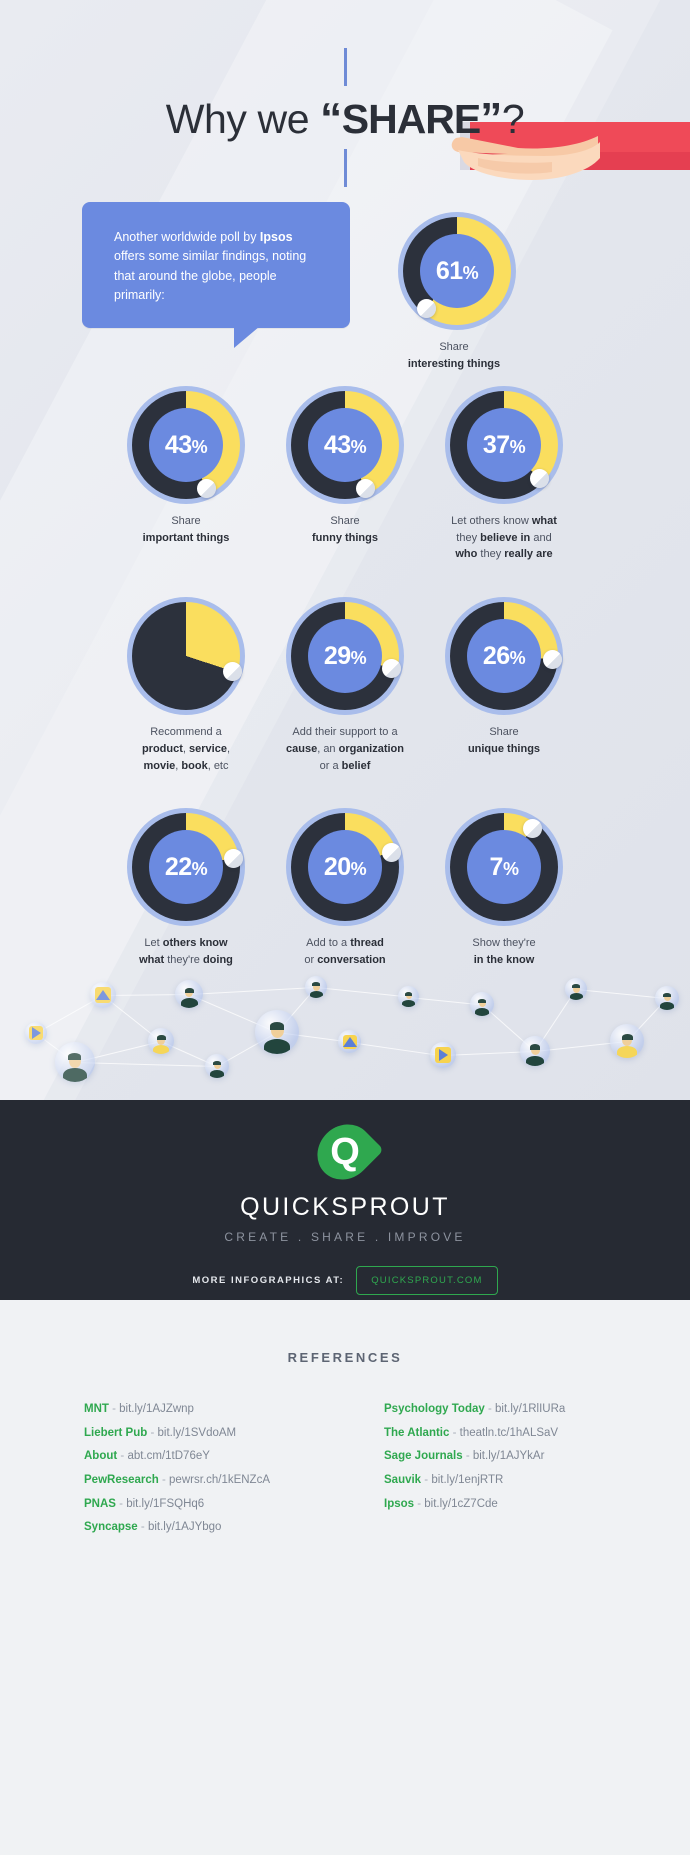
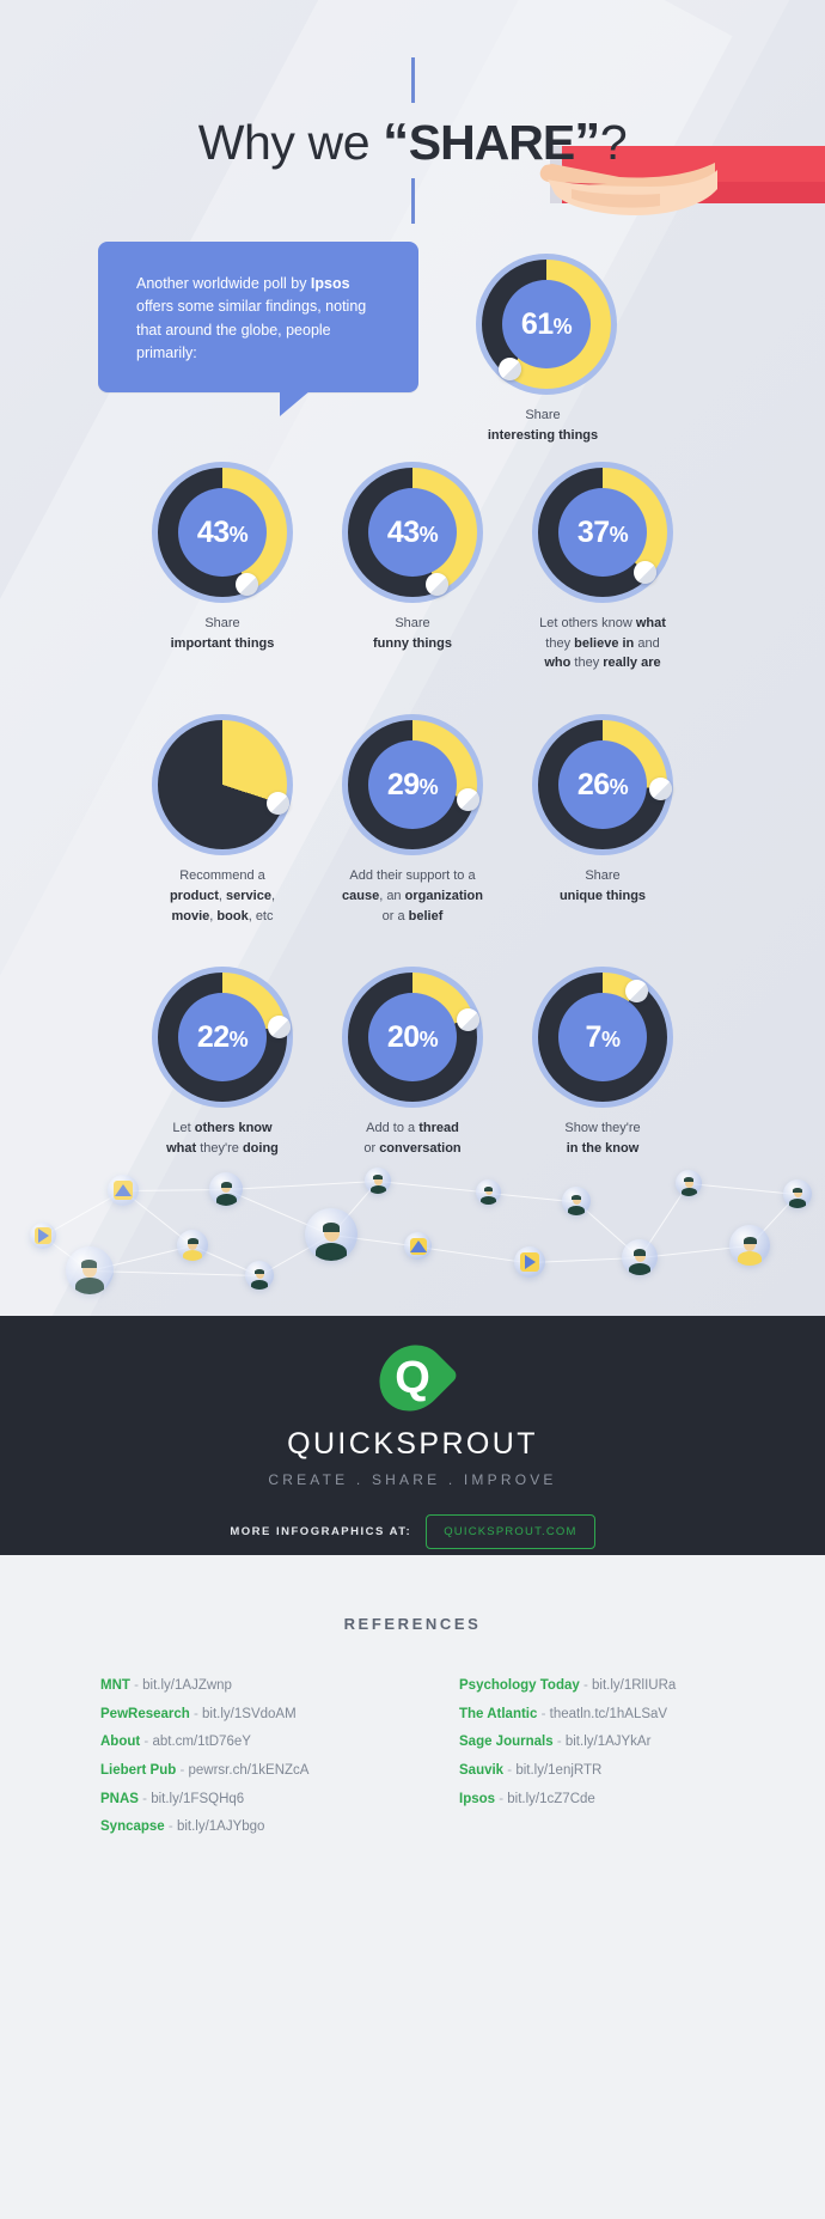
  Why we “SHARE”?
  Another worldwide poll by Ipsos offers some similar findings, noting that around the globe, people primarily:
  61%
  Share
  interesting things
  43%
  Share
  important things
  43%
  Share
  funny things
  37%
  Let others know what
  they believe in and
  who they really are
  Recommend a
  product, service,
  movie, book, etc
  29%
  Add their support to a
  cause, an organization
  or a belief
  26%
  Share
  unique things
  22%
  Let others know
  what they're doing
  20%
  Add to a thread
  or conversation
  7%
  Show they're
  in the know
  Q
  QUICKSPROUT
  CREATE . SHARE . IMPROVE
  MORE INFOGRAPHICS AT:
  QUICKSPROUT.COM
  REFERENCES
  MNT - bit.ly/1AJZwnp
- Liebert Pub - bit.ly/1SVdoAM
+ PewResearch - bit.ly/1SVdoAM
  About - abt.cm/1tD76eY
- PewResearch - pewrsr.ch/1kENZcA
+ Liebert Pub - pewrsr.ch/1kENZcA
  PNAS - bit.ly/1FSQHq6
  Syncapse - bit.ly/1AJYbgo
  Psychology Today - bit.ly/1RlIURa
  The Atlantic - theatln.tc/1hALSaV
  Sage Journals - bit.ly/1AJYkAr
  Sauvik - bit.ly/1enjRTR
  Ipsos - bit.ly/1cZ7Cde
